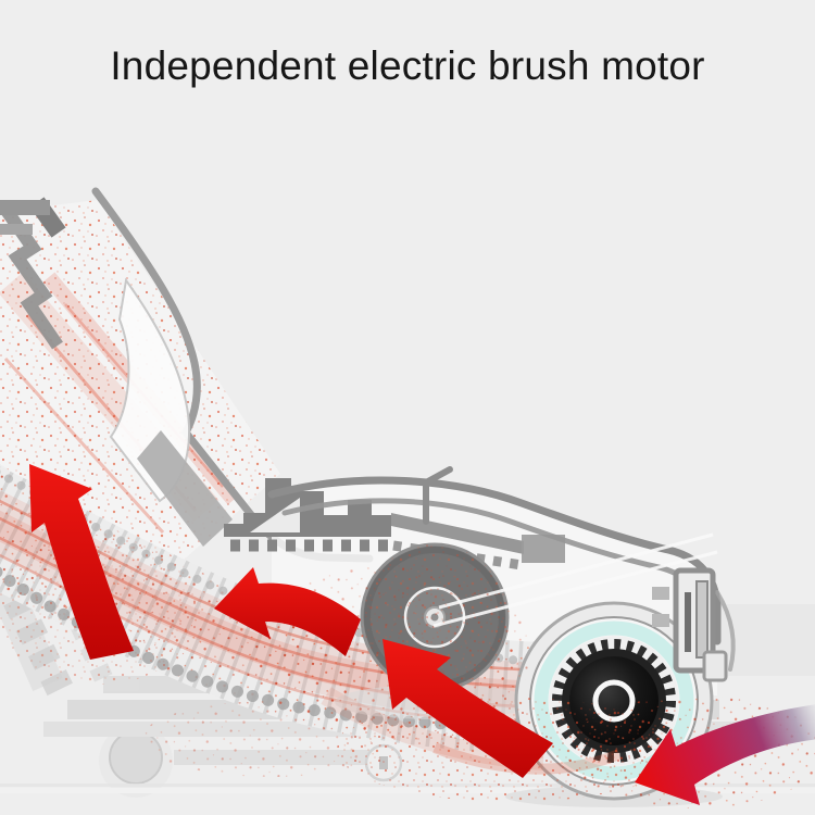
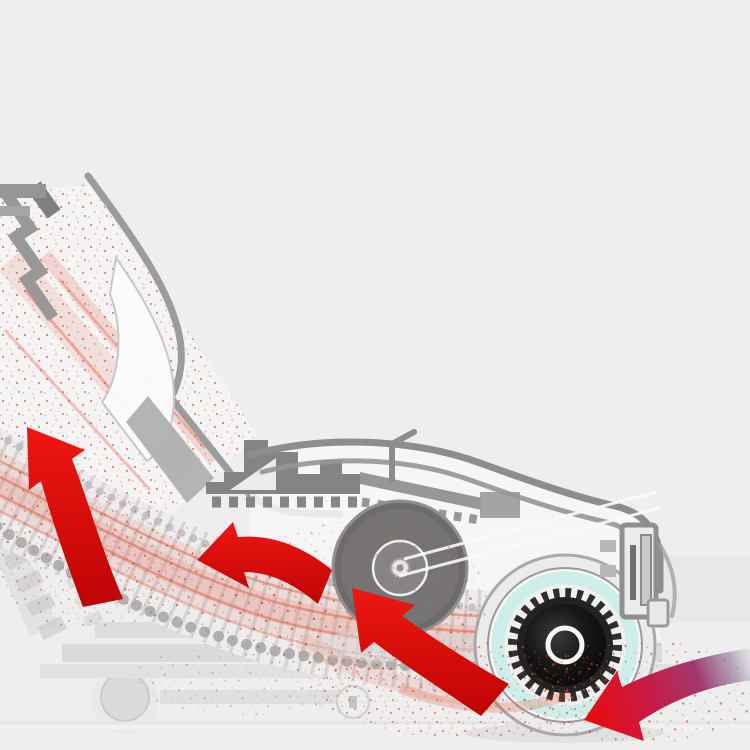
- Independent electric brush motor
